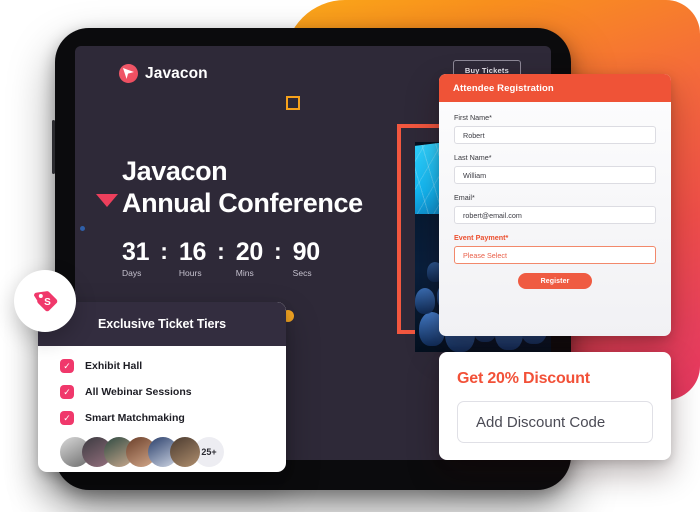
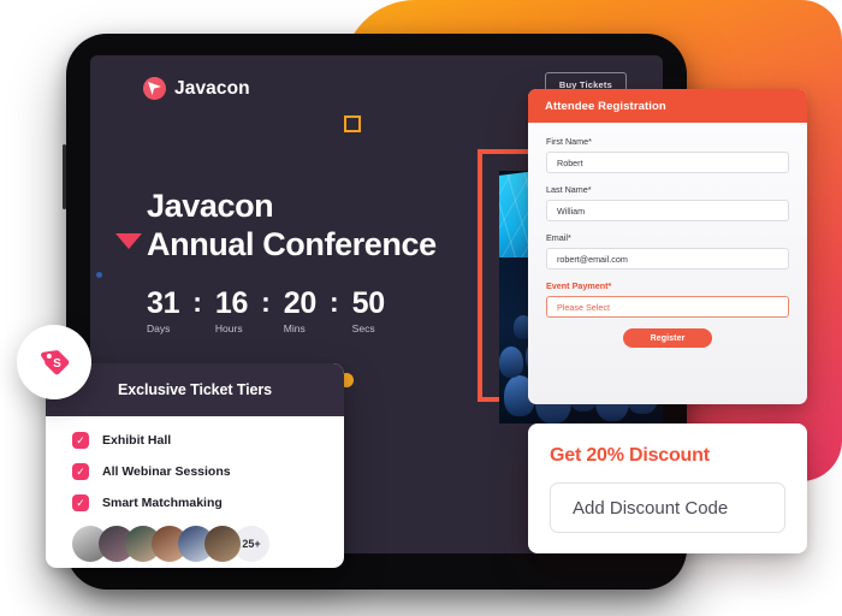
  Javacon
  Buy Tickets
  Javacon
  Annual Conference
  31
  Days
  :
  16
  Hours
  :
  20
  Mins
  :
- 90
+ 50
  Secs
  Attendee Registration
  First Name*
  Robert
  Last Name*
  William
  Email*
  robert@email.com
  Event Payment*
  Please Select
  Get 20% Discount
  Add Discount Code
  Exclusive Ticket Tiers
  ✓
  Exhibit Hall
  ✓
  All Webinar Sessions
  ✓
  Smart Matchmaking
  25+
  S
